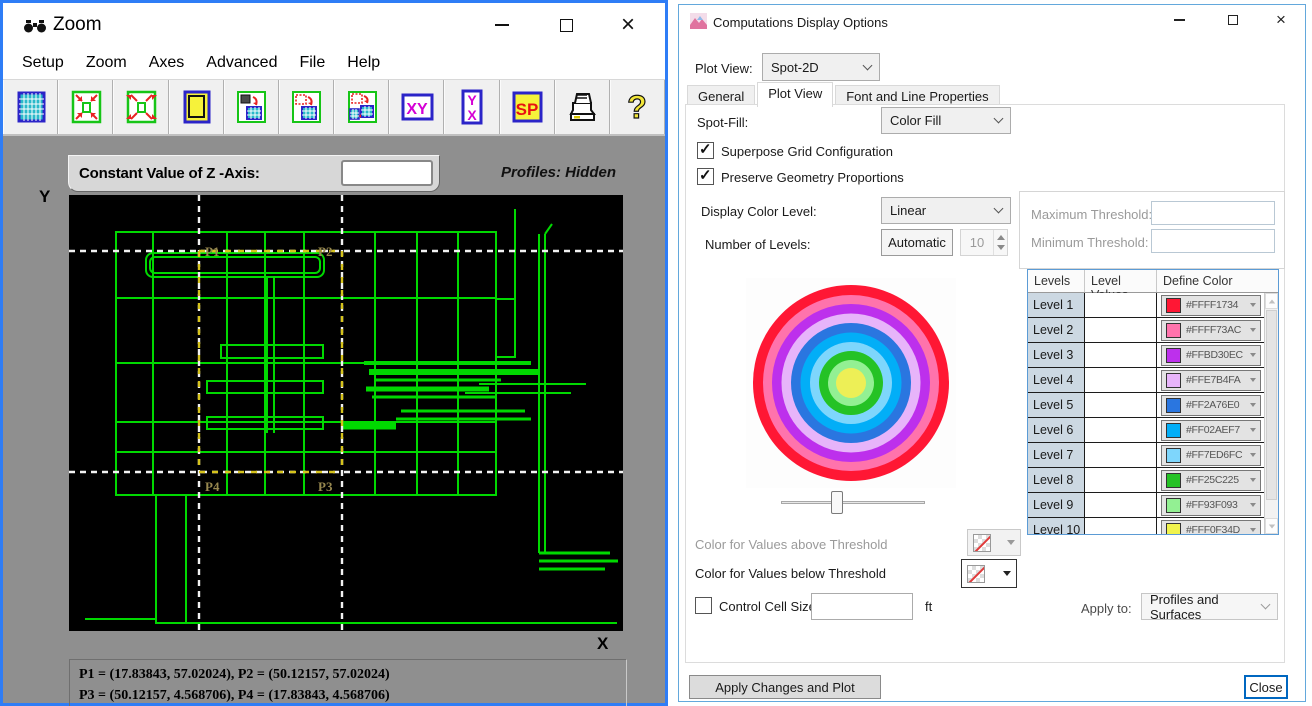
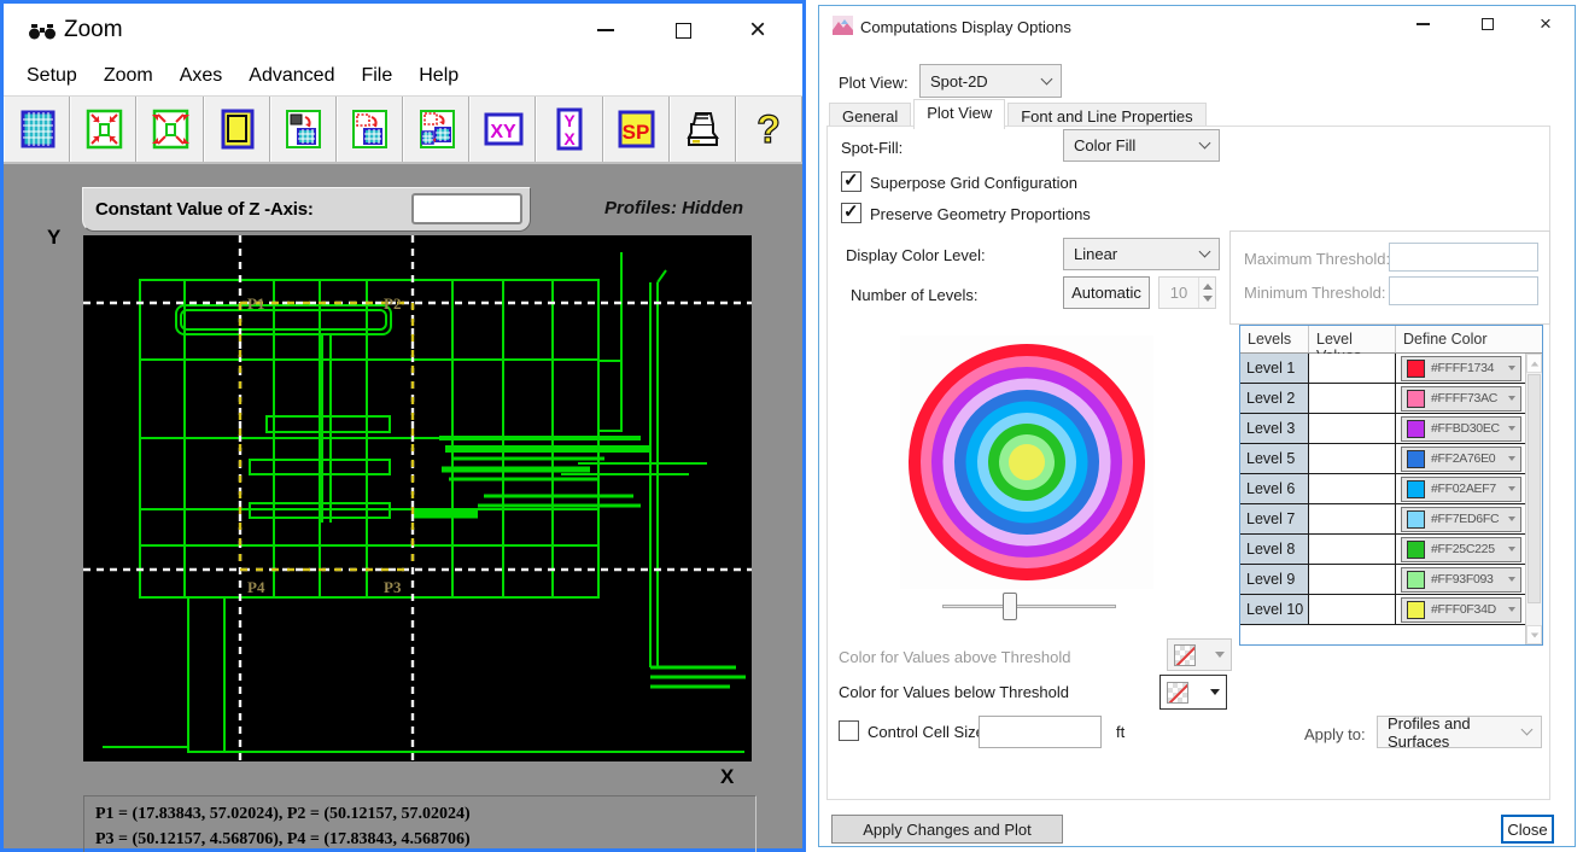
  Zoom
  ×
  Setup
  Zoom
  Axes
  Advanced
  File
  Help
  XY
  Y
  X
  SP
  ?
  Constant Value of Z -Axis:
  Profiles: Hidden
  Y
  X
  P1
  P2
  P4
  P3
  P1 = (17.83843, 57.02024), P2 = (50.12157, 57.02024)
  P3 = (50.12157, 4.568706), P4 = (17.83843, 4.568706)
  Computations Display Options
  ×
  Plot View:
  Spot-2D
  General
  Plot View
  Font and Line Properties
  Spot-Fill:
  Color Fill
  ✓
  Superpose Grid Configuration
  ✓
  Preserve Geometry Proportions
  Display Color Level:
  Linear
  Number of Levels:
  Automatic
  10
  Maximum Threshold
  Minimum Threshold:
  Levels
  Define Color
  Level 1
  #FFFF1734
  Level 2
  #FFFF73AC
  Level 3
  #FFBD30EC
- Level 4
- #FFE7B4FA
  Level 5
  #FF2A76E0
  Level 6
  #FF02AEF7
  Level 7
  #FF7ED6FC
  Level 8
  #FF25C225
  Level 9
  #FF93F093
  Level 10
  #FFF0F34D
  Color for Values above Threshold
  Color for Values below Threshold
  Control Cell Siz
  ft
  Apply to:
  Profiles and Surfaces
  Apply Changes and Plot
  Close
